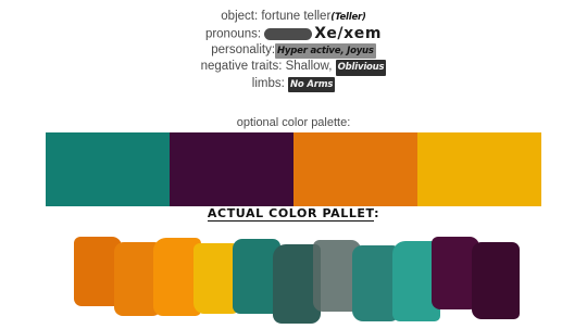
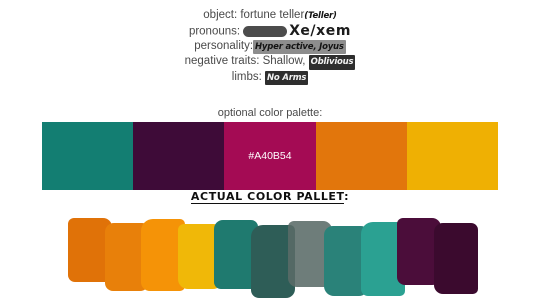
  object: fortune teller(Teller)
  pronouns: Xe/xem
  personality: Hyper active, Joyus
  negative traits: Shallow, Oblivious
  limbs: No Arms
  optional color palette:
+ #A40B54
  ACTUAL COLOR PALLET:
